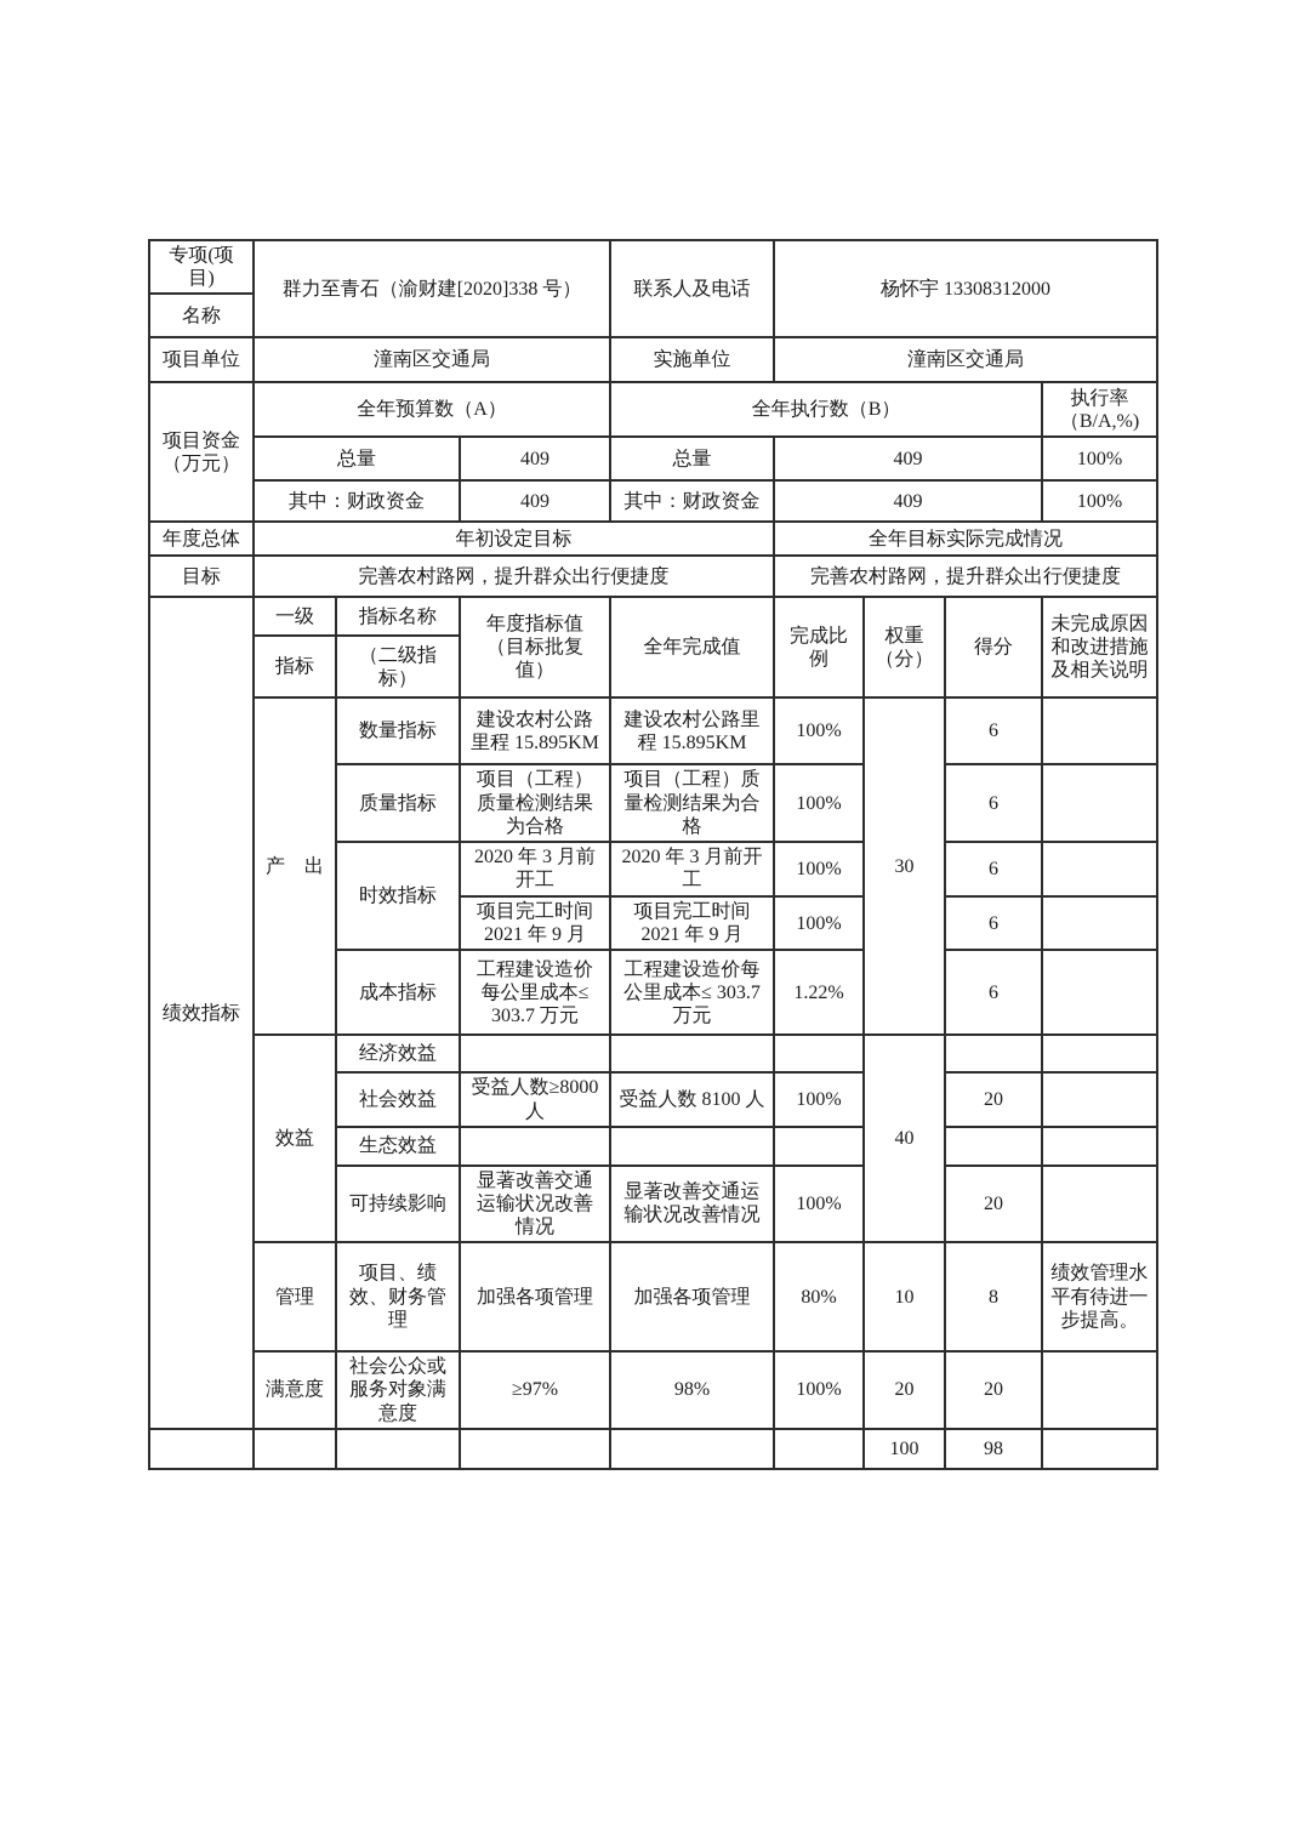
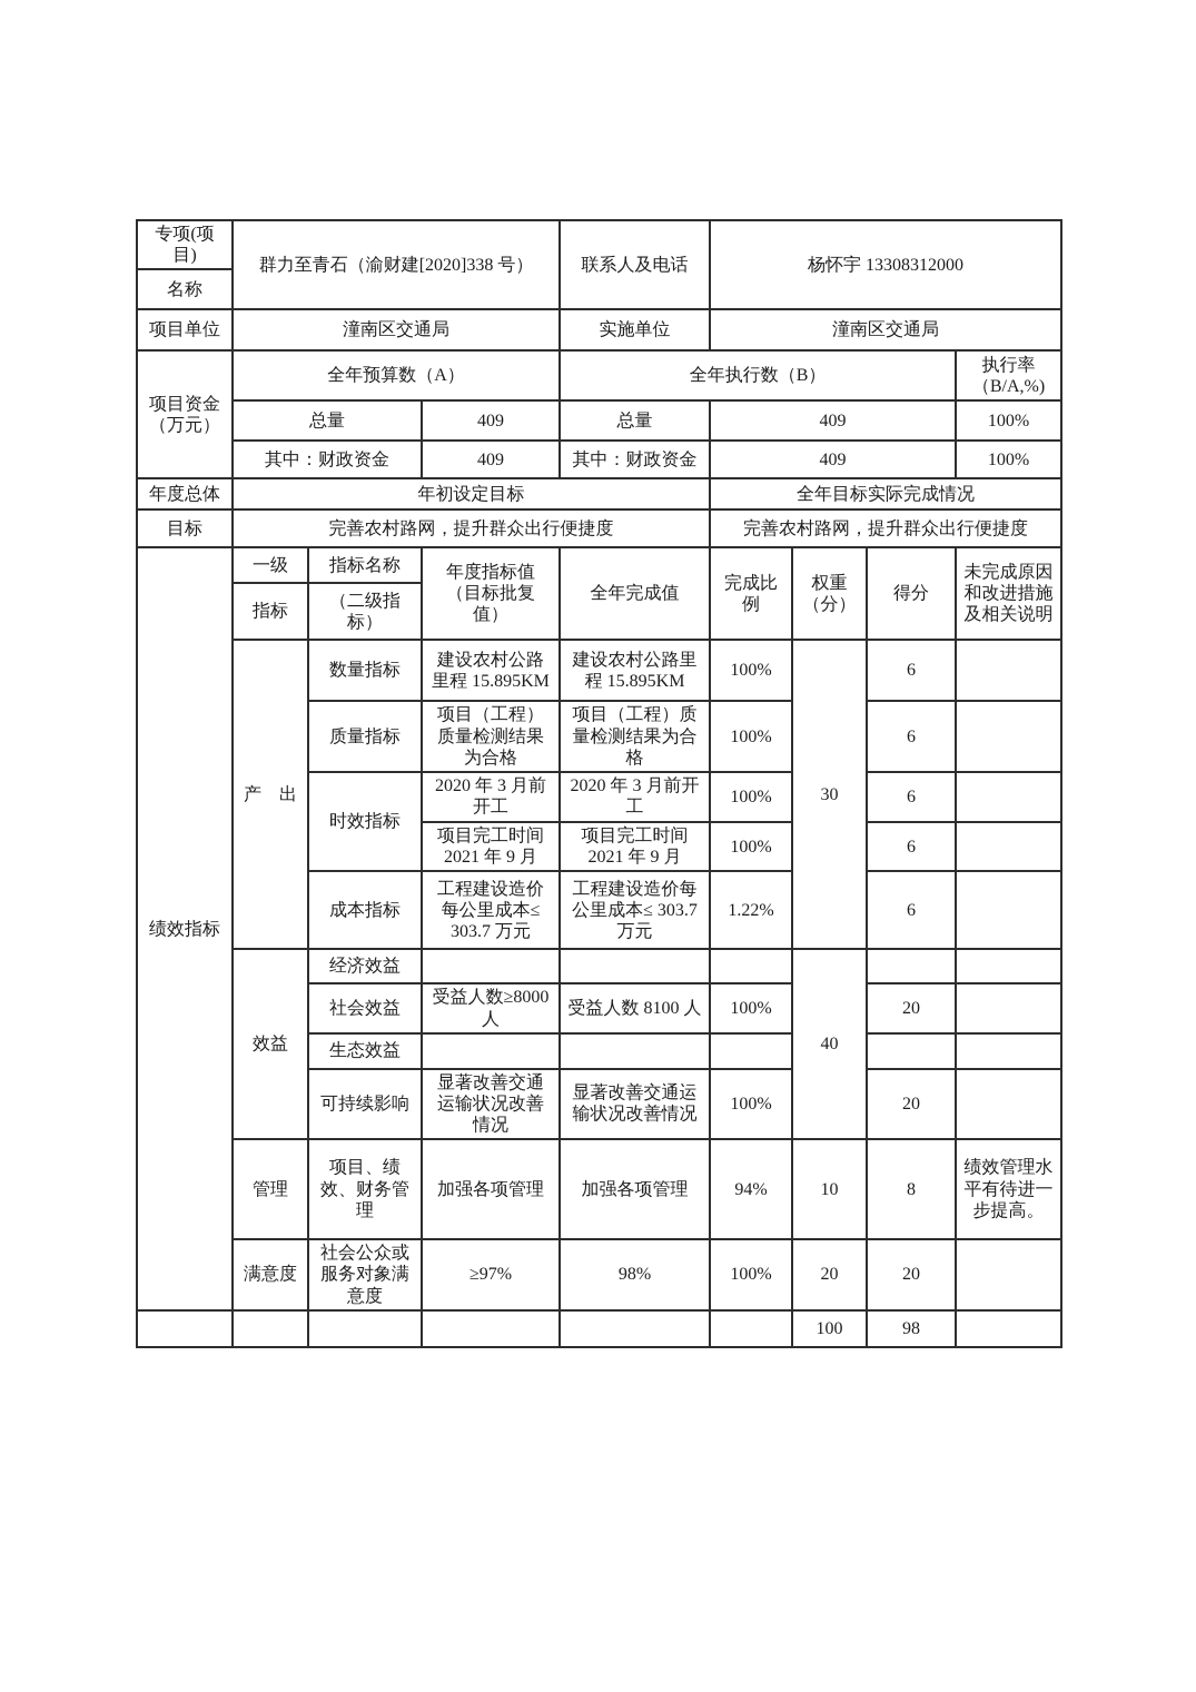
  专项(项目)	群力至青石（渝财建[2020]338 号）	联系人及电话	杨怀宇 13308312000
  名称
  项目单位	潼南区交通局	实施单位	潼南区交通局
  项目资金（万元）	全年预算数（A）	全年执行数（B）	执行率（B/A,%)
  总量	409	总量	409	100%
  其中：财政资金	409	其中：财政资金	409	100%
  年度总体	年初设定目标	全年目标实际完成情况
  目标	完善农村路网，提升群众出行便捷度	完善农村路网，提升群众出行便捷度
  绩效指标	一级	指标名称	年度指标值（目标批复值）	全年完成值	完成比例	权重（分）	得分	未完成原因和改进措施及相关说明
  指标	（二级指标）
  产 出	数量指标	建设农村公路里程 15.895KM	建设农村公路里程 15.895KM	100%	30	6
  质量指标	项目（工程）质量检测结果为合格	项目（工程）质量检测结果为合格	100%	6
  时效指标	2020 年 3 月前开工	2020 年 3 月前开工	100%	6
  项目完工时间 2021 年 9 月	项目完工时间 2021 年 9 月	100%	6
  成本指标	工程建设造价每公里成本≤ 303.7 万元	工程建设造价每公里成本≤ 303.7 万元	1.22%	6
  效益	经济效益				40
  社会效益	受益人数≥8000 人	受益人数 8100 人	100%	20
  生态效益
  可持续影响	显著改善交通运输状况改善情况	显著改善交通运输状况改善情况	100%	20
- 管理	项目、绩效、财务管理	加强各项管理	加强各项管理	80%	10	8	绩效管理水平有待进一步提高。
+ 管理	项目、绩效、财务管理	加强各项管理	加强各项管理	94%	10	8	绩效管理水平有待进一步提高。
  满意度	社会公众或服务对象满意度	≥97%	98%	100%	20	20
  						100	98
